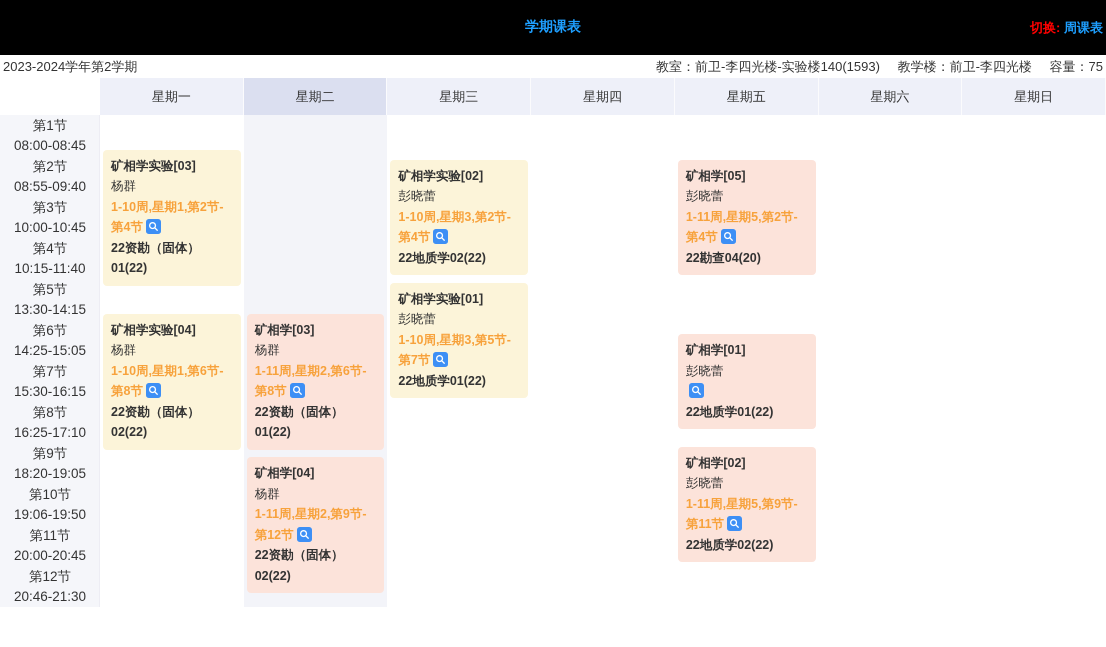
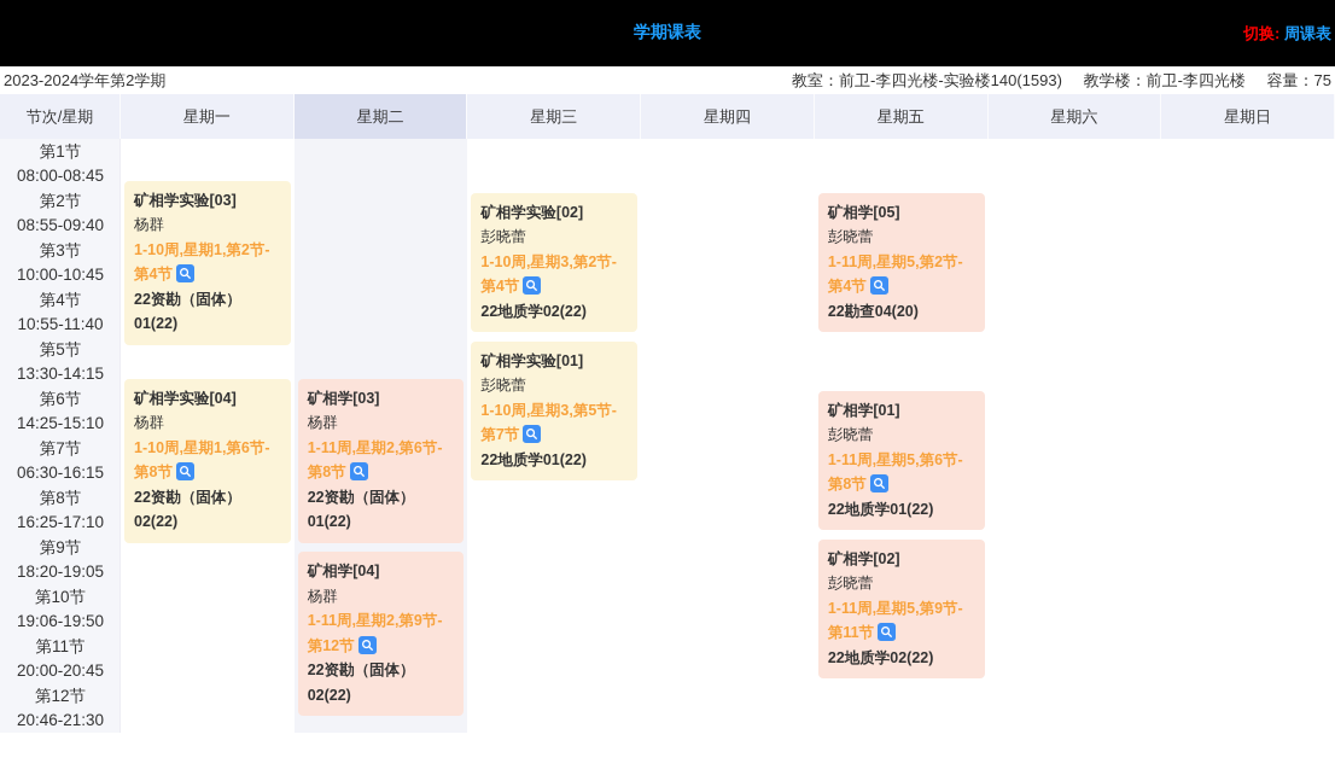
  学期课表
  切换: 周课表
  2023-2024学年第2学期
  教室：前卫-李四光楼-实验楼140(1593) 教学楼：前卫-李四光楼 容量：75
+ 节次/星期
  星期一
  星期二
  星期三
  星期四
  星期五
  星期六
  星期日
  第1节
  08:00-08:45
  第2节
  08:55-09:40
  第3节
  10:00-10:45
  第4节
- 10:15-11:40
+ 10:55-11:40
  第5节
  13:30-14:15
  第6节
- 14:25-15:05
+ 14:25-15:10
  第7节
- 15:30-16:15
+ 06:30-16:15
  第8节
  16:25-17:10
  第9节
  18:20-19:05
  第10节
  19:06-19:50
  第11节
  20:00-20:45
  第12节
  20:46-21:30
  矿相学实验[03]
  杨群
  1-10周,星期1,第2节-第4节
  22资勘（固体）01(22)
  矿相学实验[04]
  杨群
  1-10周,星期1,第6节-第8节
  22资勘（固体）02(22)
  矿相学[03]
  杨群
  1-11周,星期2,第6节-第8节
  22资勘（固体）01(22)
  矿相学[04]
  杨群
  1-11周,星期2,第9节-第12节
  22资勘（固体）02(22)
  矿相学实验[02]
  彭晓蕾
  1-10周,星期3,第2节-第4节
  22地质学02(22)
  矿相学实验[01]
  彭晓蕾
  1-10周,星期3,第5节-第7节
  22地质学01(22)
  矿相学[05]
  彭晓蕾
  1-11周,星期5,第2节-第4节
  22勘查04(20)
  矿相学[01]
  彭晓蕾
+ 1-11周,星期5,第6节-第8节
  22地质学01(22)
  矿相学[02]
  彭晓蕾
  1-11周,星期5,第9节-第11节
  22地质学02(22)
